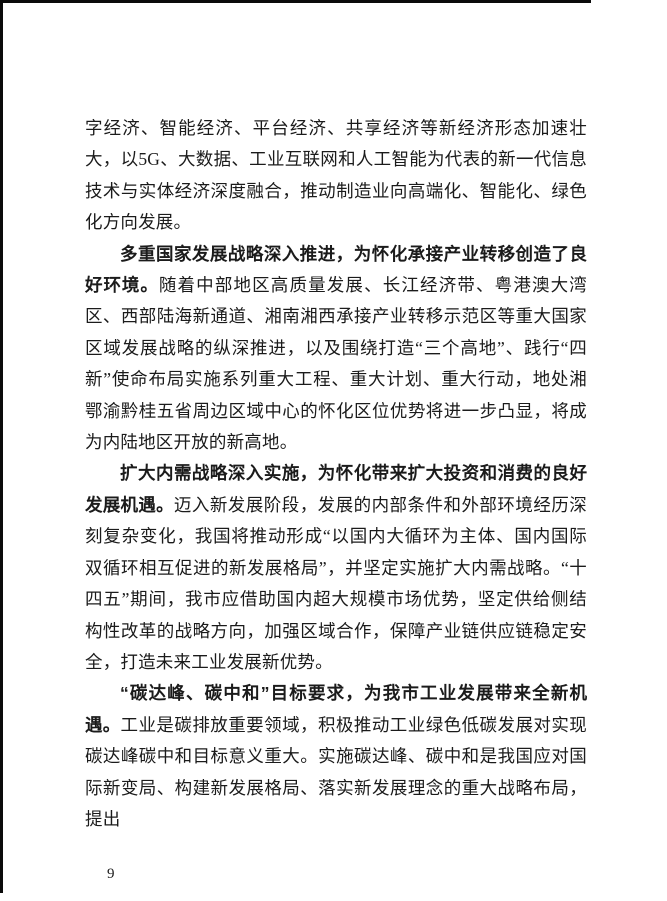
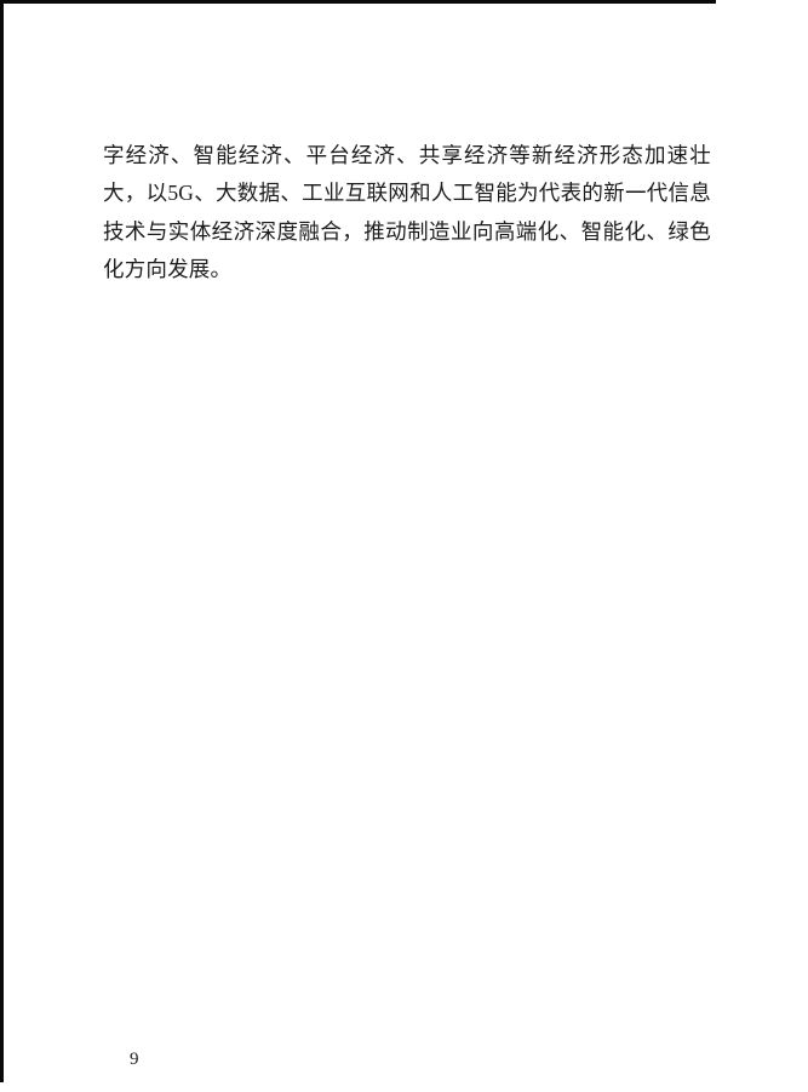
  字经济、智能经济、平台经济、共享经济等新经济形态加速壮大，以5G、大数据、工业互联网和人工智能为代表的新一代信息技术与实体经济深度融合，推动制造业向高端化、智能化、绿色化方向发展。
- 多重国家发展战略深入推进，为怀化承接产业转移创造了良好环境。随着中部地区高质量发展、长江经济带、粤港澳大湾区、西部陆海新通道、湘南湘西承接产业转移示范区等重大国家区域发展战略的纵深推进，以及围绕打造“三个高地”、践行“四新”使命布局实施系列重大工程、重大计划、重大行动，地处湘鄂渝黔桂五省周边区域中心的怀化区位优势将进一步凸显，将成为内陆地区开放的新高地。
- 扩大内需战略深入实施，为怀化带来扩大投资和消费的良好发展机遇。迈入新发展阶段，发展的内部条件和外部环境经历深刻复杂变化，我国将推动形成“以国内大循环为主体、国内国际双循环相互促进的新发展格局”，并坚定实施扩大内需战略。“十四五”期间，我市应借助国内超大规模市场优势，坚定供给侧结构性改革的战略方向，加强区域合作，保障产业链供应链稳定安全，打造未来工业发展新优势。
- “碳达峰、碳中和”目标要求，为我市工业发展带来全新机遇。工业是碳排放重要领域，积极推动工业绿色低碳发展对实现碳达峰碳中和目标意义重大。实施碳达峰、碳中和是我国应对国际新变局、构建新发展格局、落实新发展理念的重大战略布局，提出
  9
